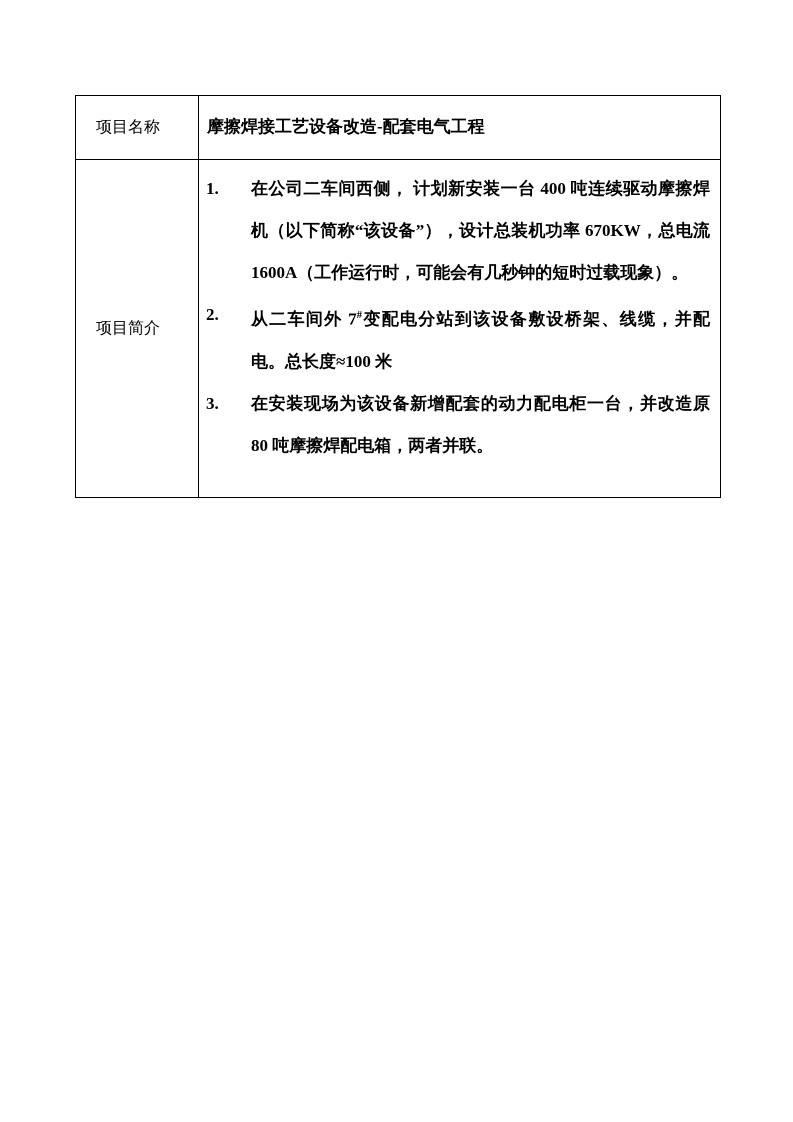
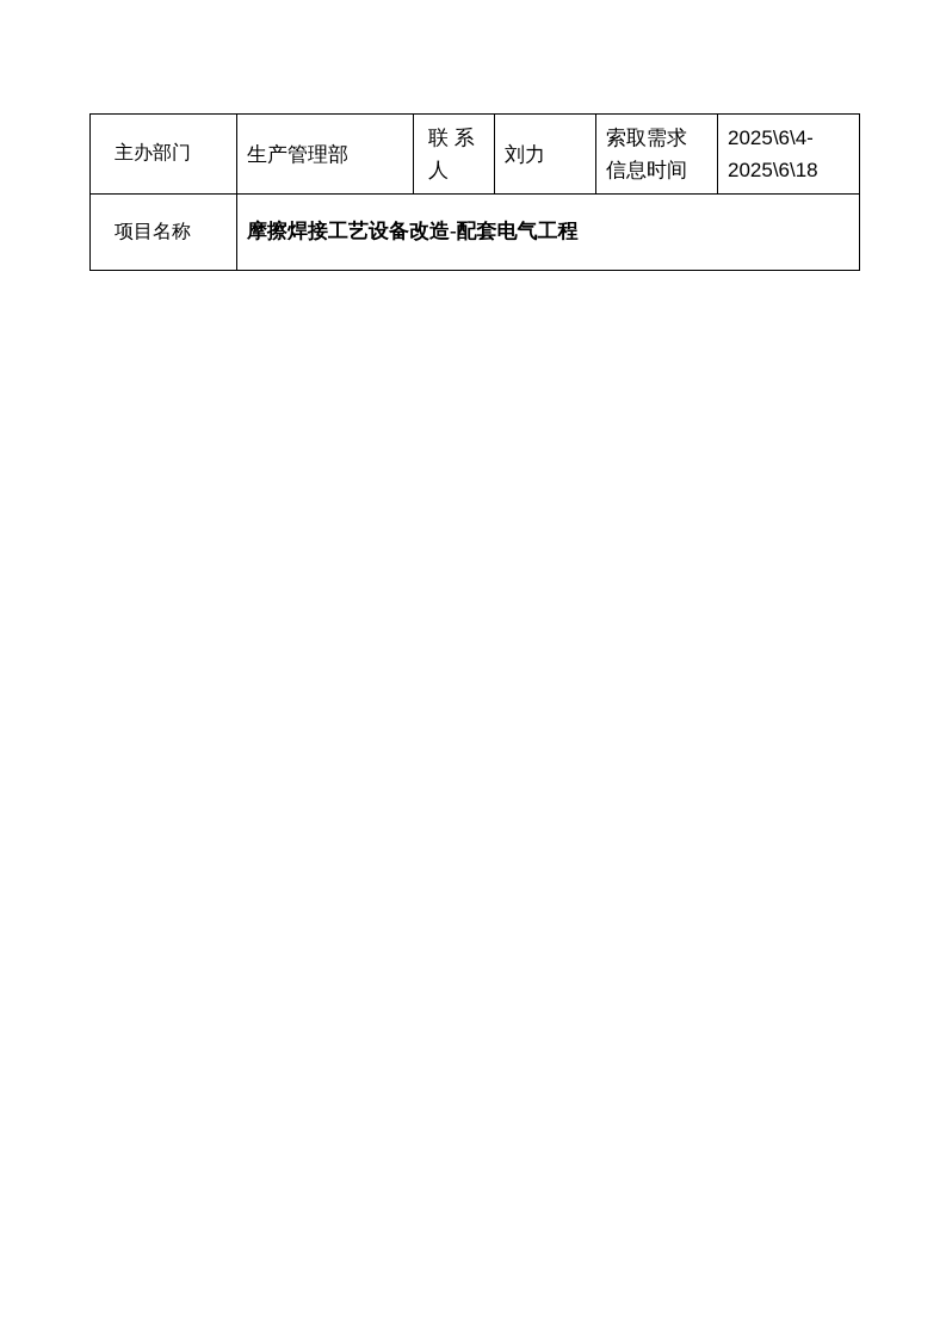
+ 主办部门	生产管理部	联 系 人	刘力	索取需求 信息时间	2025\6\4- 2025\6\18
  项目名称	摩擦焊接工艺设备改造-配套电气工程
- 项目简介	1. 在公司二车间西侧， 计划新安装一台 400 吨连续驱动摩擦焊机（以下简称“该设备”），设计总装机功率 670KW，总电流 1600A（工作运行时，可能会有几秒钟的短时过载现象）。 2. 从二车间外 7#变配电分站到该设备敷设桥架、线缆，并配电。总长度≈100 米 3. 在安装现场为该设备新增配套的动力配电柜一台，并改造原 80 吨摩擦焊配电箱，两者并联。
